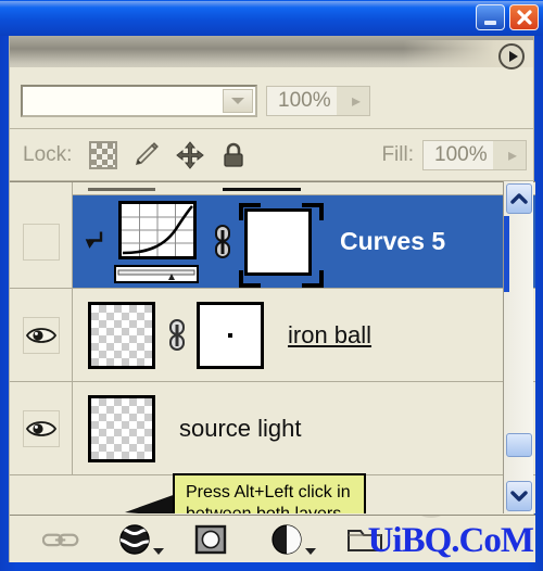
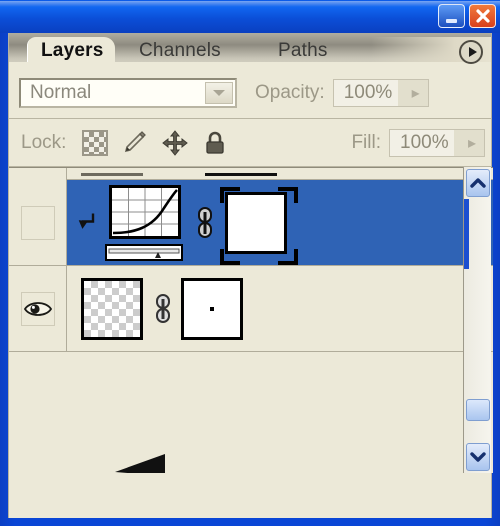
+ Layers
+ Channels
+ Paths
+ Normal
+ Opacity:
  100%
  ▸
  Lock:
  Fill:
  100%
  ▸
- Curves 5
- iron ball
- source light
- Press Alt+Left click in
- UiBQ.CoM
